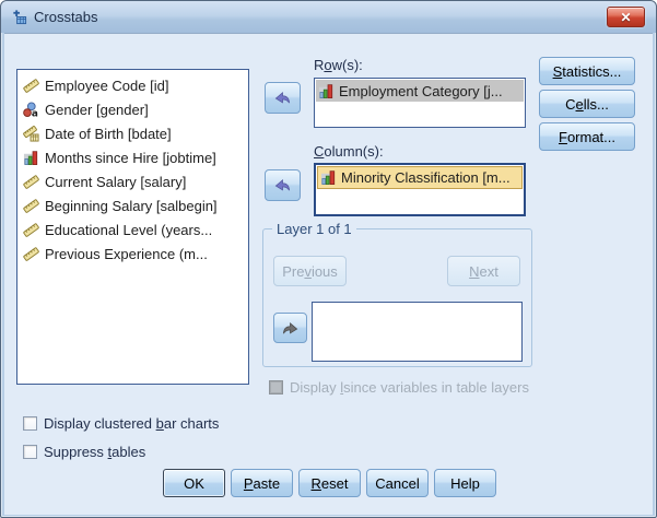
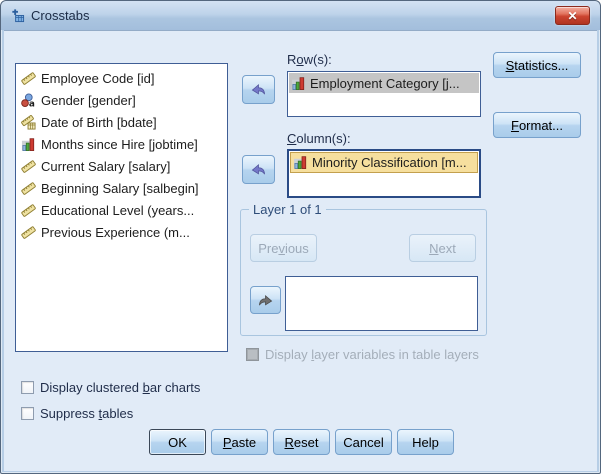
  Crosstabs
  ✕
  Employee Code [id]
  Gender [gender]
  Date of Birth [bdate]
  Months since Hire [jobtime]
  Current Salary [salary]
  Beginning Salary [salbegin]
  Educational Level (years...
  Previous Experience (m...
  Row(s):
  Employment Category [j...
  Column(s):
  Minority Classification [m...
  Layer 1 of 1
  Pre
  v
  ious
  N
  ext
- Display lsince variables in table layers
+ Display layer variables in table layers
  Display clustered bar charts
  Suppress tables
  S
  tatistics...
- C
- e
- lls...
  F
  ormat...
  OK
  P
  aste
  R
  eset
  Cancel
  Help
